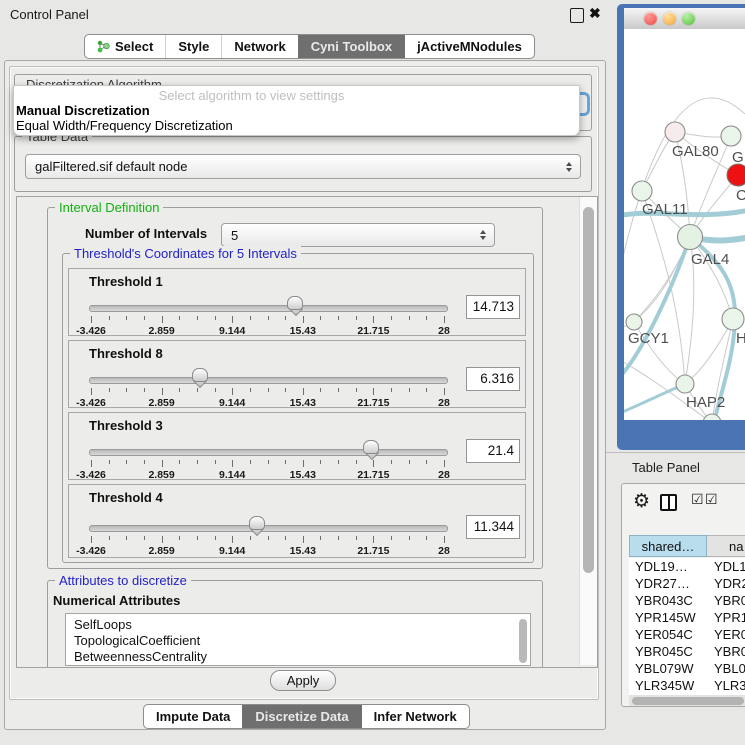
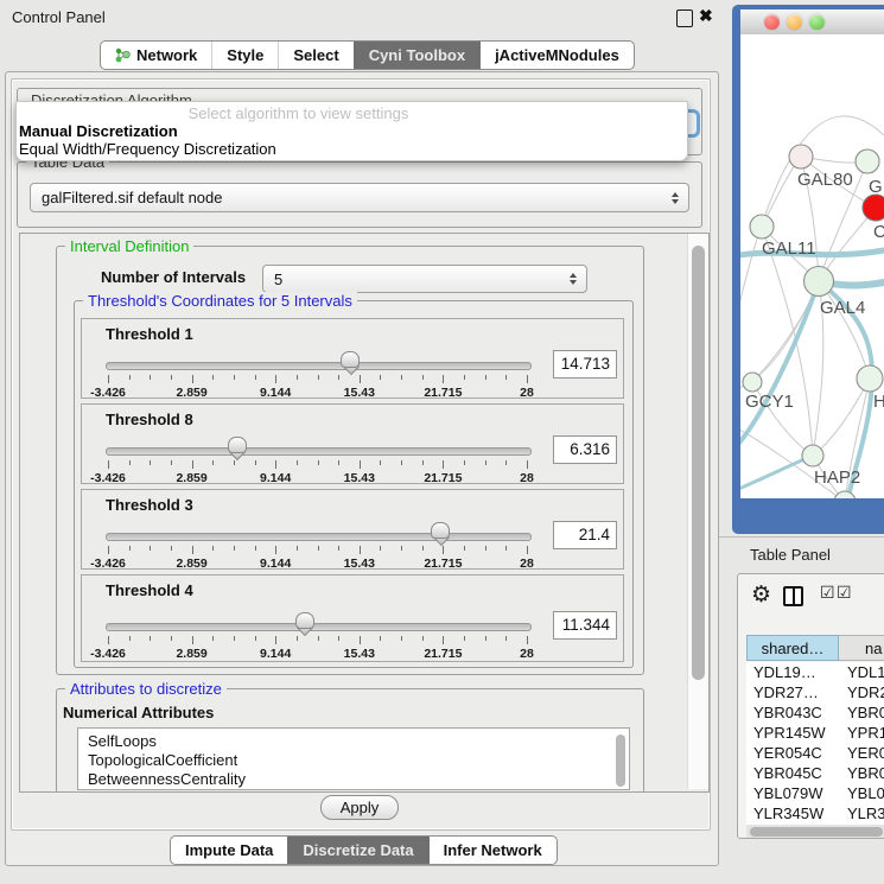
  Control Panel
  ✖
- Select
+ Network
  Style
- Network
+ Select
  Cyni Toolbox
  jActiveMNodules
  Select algorithm to view settings
  Manual Discretization
  Equal Width/Frequency Discretization
  Table Data
  galFiltered.sif default node
  Interval Definition
  Number of Intervals
  5
  Threshold's Coordinates for 5 Intervals
  Threshold 1
  -3.426
  2.859
  9.144
  15.43
  21.715
  28
  14.713
  Threshold 8
  -3.426
  2.859
  9.144
  15.43
  21.715
  28
  6.316
  Threshold 3
  -3.426
  2.859
  9.144
  15.43
  21.715
  28
  21.4
  Threshold 4
  -3.426
  2.859
  9.144
  15.43
  21.715
  28
  11.344
  Attributes to discretize
  Numerical Attributes
  SelfLoops
  TopologicalCoefficient
  BetweennessCentrality
  Apply
  Impute Data
  Discretize Data
  Infer Network
  GAL80
  G
  C
  GAL11
  GAL4
  GCY1
  H
  HAP2
  Table Panel
  ⚙
  ☑
  ☑
  shared…
  na
  YDL19… YDL1
  YDR27… YDR
  YBR043C YBR0
  YPR145W YPR1
  YER054C YER0
  YBR045C YBR0
  YBL079W YBL0
  YLR345W YLR3
